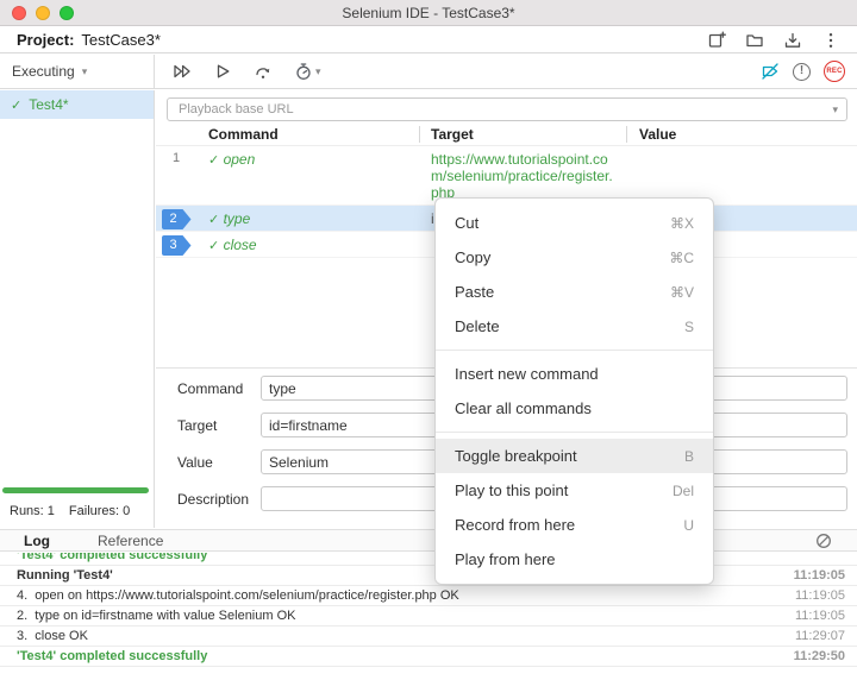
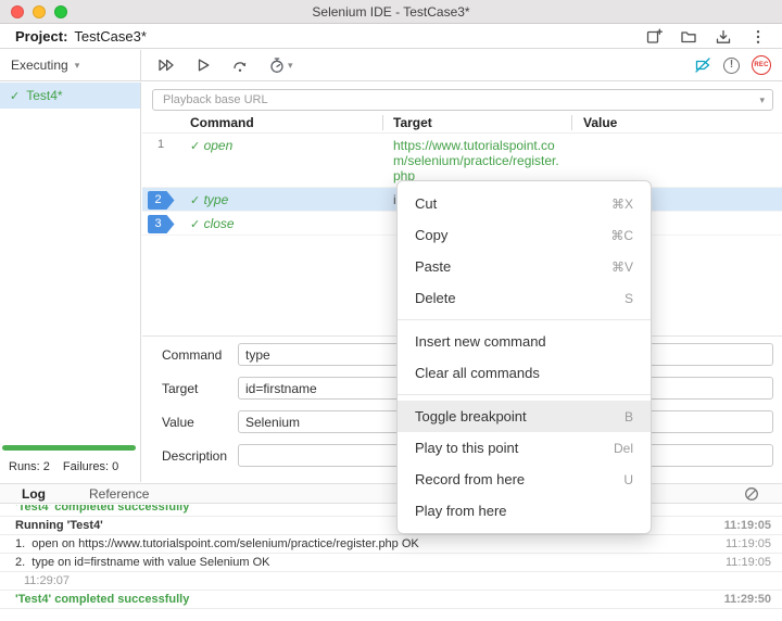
  Selenium IDE - TestCase3*
  Project:
  TestCase3*
  Executing
  ▾
  ▾
  !
  ✓
  Test4*
- Runs: 1
+ Runs: 2
  Failures: 0
  Playback base URL
  ▾
  Command
  Target
  Value
  1
  ✓ open
  https://www.tutorialspoint.com/selenium/practice/register.php
  2
  ✓ type
  3
  ✓ close
  Command
  type
  Target
  id=firstname
  Value
  Selenium
  Description
  Cut
  ⌘X
  Copy
  ⌘C
  Paste
  ⌘V
  Delete
  S
  Insert new command
  Clear all commands
  Toggle breakpoint
  B
  Play to this point
  Del
  Record from here
  U
  Play from here
  Log
  Reference
  'Test4' completed successfully
  Running 'Test4'
  11:19:05
- 4. open on https://www.tutorialspoint.com/selenium/practice/register.php OK
+ 1. open on https://www.tutorialspoint.com/selenium/practice/register.php OK
  11:19:05
  2. type on id=firstname with value Selenium OK
  11:19:05
- 3. close OK
  11:29:07
  'Test4' completed successfully
  11:29:50
